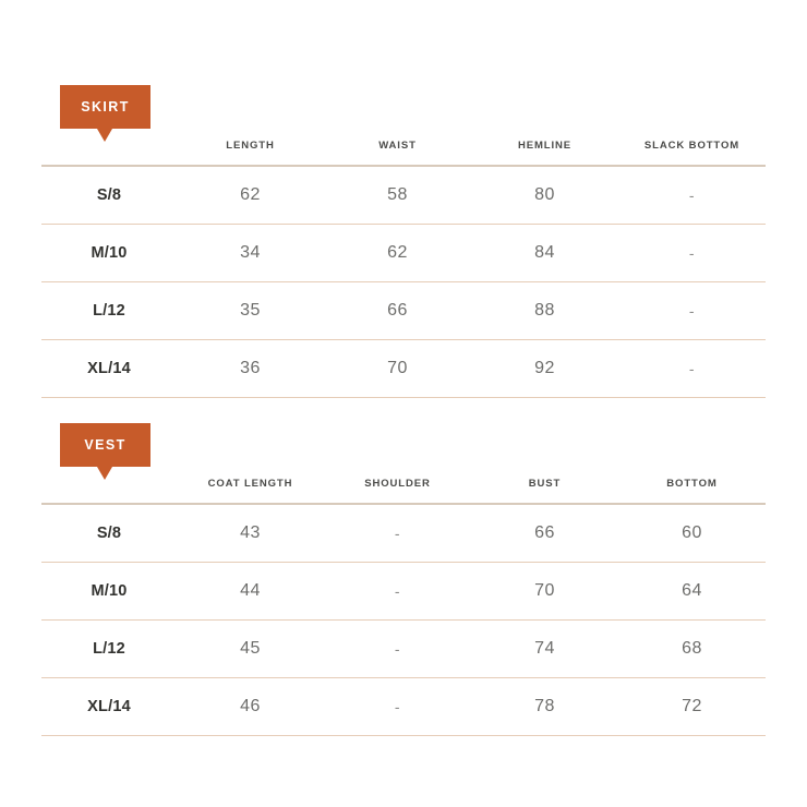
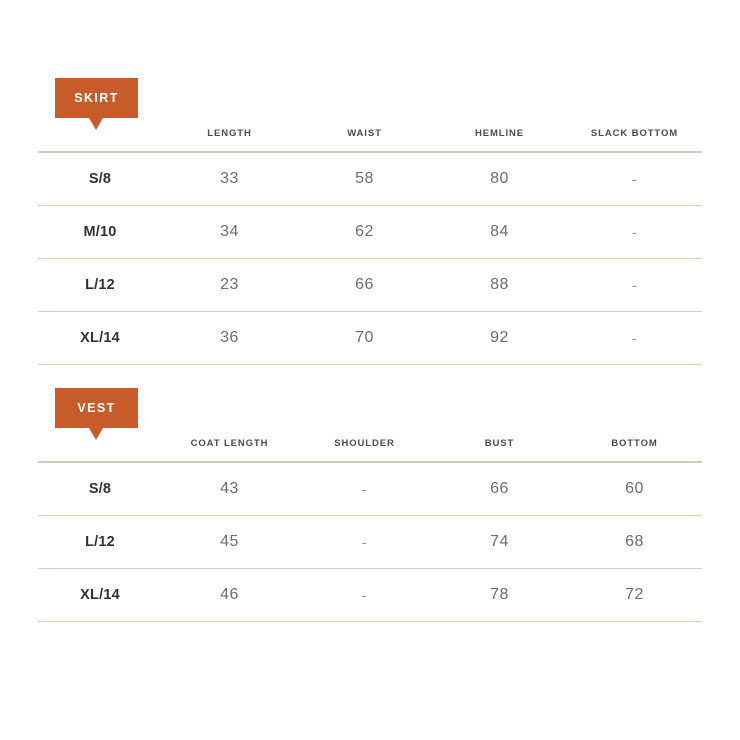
  SKIRT
  	LENGTH	WAIST	HEMLINE	SLACK BOTTOM
- S/8	62	58	80	-
+ S/8	33	58	80	-
  M/10	34	62	84	-
- L/12	35	66	88	-
+ L/12	23	66	88	-
  XL/14	36	70	92	-
  VEST
  	COAT LENGTH	SHOULDER	BUST	BOTTOM
  S/8	43	-	66	60
- M/10	44	-	70	64
  L/12	45	-	74	68
  XL/14	46	-	78	72
